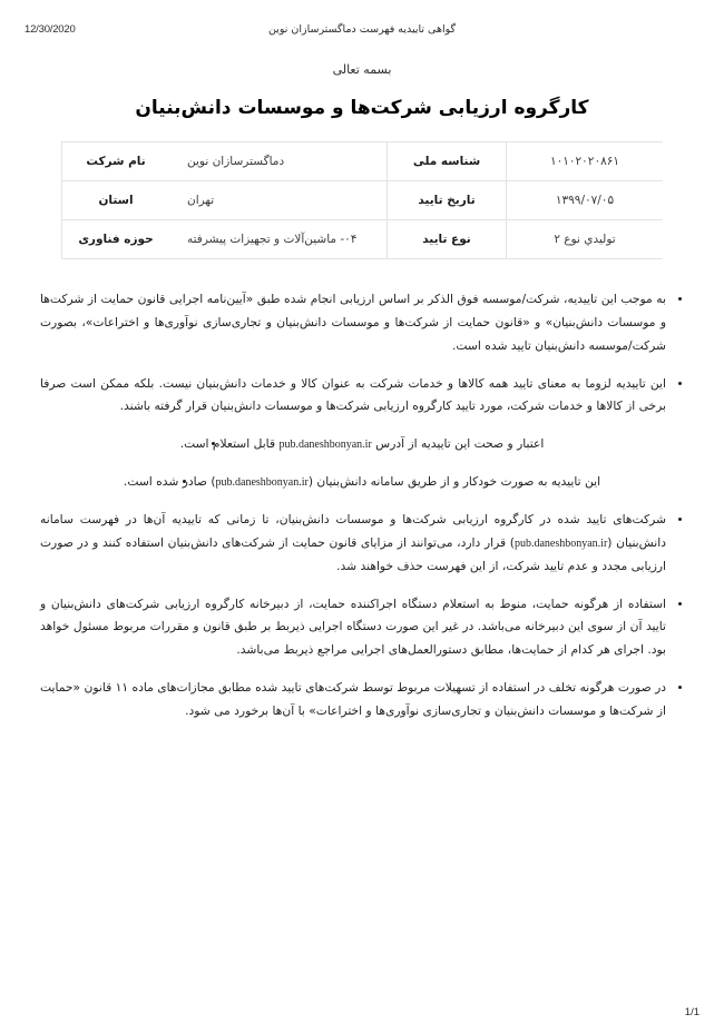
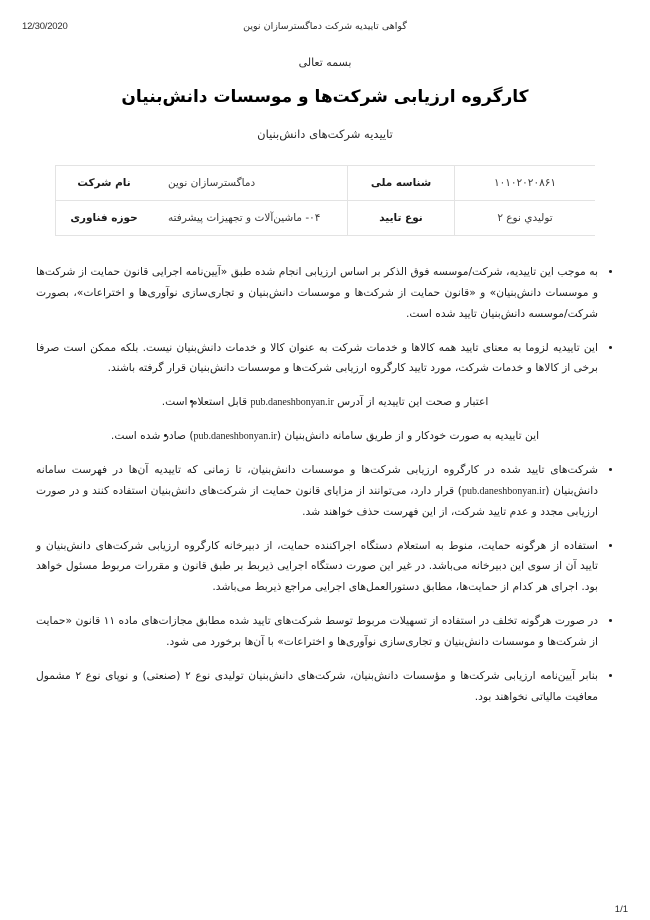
  12/30/2020
- گواهی تاییدیه فهرست دماگسترسازان نوین
+ گواهی تاییدیه شرکت دماگسترسازان نوین
  بسمه تعالی
  کارگروه ارزیابی شرکت‌ها و موسسات دانش‌بنیان
+ تاییدیه شرکت‌های دانش‌بنیان
  ۱۰۱۰۲۰۲۰۸۶۱	شناسه ملی	دماگسترسازان نوین	نام شرکت
- ۱۳۹۹/۰۷/۰۵	تاریخ تایید	تهران	استان
  تولیدي نوع ۲	نوع تایید	۰۴- ماشین‌آلات و تجهیزات پیشرفته	حوزه فناوری
  به موجب این تاییدیه، شرکت/موسسه فوق الذکر بر اساس ارزیابی انجام شده طبق «آیین‌نامه اجرایی قانون حمایت از شرکت‌ها و موسسات دانش‌بنیان» و «قانون حمایت از شرکت‌ها و موسسات دانش‌بنیان و تجاری‌سازی نوآوری‌ها و اختراعات»، بصورت شرکت/موسسه دانش‌بنیان تایید شده است.
  این تاییدیه لزوما به معنای تایید همه کالاها و خدمات شرکت به عنوان کالا و خدمات دانش‌بنیان نیست. بلکه ممکن است صرفا برخی از کالاها و خدمات شرکت، مورد تایید کارگروه ارزیابی شرکت‌ها و موسسات دانش‌بنیان قرار گرفته باشند.
  اعتبار و صحت این تاییدیه از آدرس pub.daneshbonyan.ir قابل استعلام است.
  این تاییدیه به صورت خودکار و از طریق سامانه دانش‌بنیان (pub.daneshbonyan.ir) صاد شده است.
  شرکت‌های تایید شده در کارگروه ارزیابی شرکت‌ها و موسسات دانش‌بنیان، تا زمانی که تاییدیه آن‌ها در فهرست سامانه دانش‌بنیان (pub.daneshbonyan.ir) قرار دارد، می‌توانند از مزایای قانون حمایت از شرکت‌های دانش‌بنیان استفاده کنند و در صورت ارزیابی مجدد و عدم تایید شرکت، از این فهرست حذف خواهند شد.
  استفاده از هرگونه حمایت، منوط به استعلام دستگاه اجراکننده حمایت، از دبیرخانه کارگروه ارزیابی شرکت‌های دانش‌بنیان و تایید آن از سوی این دبیرخانه می‌باشد. در غیر این صورت دستگاه اجرایی ذیربط بر طبق قانون و مقررات مربوط مسئول خواهد بود. اجرای هر کدام از حمایت‌ها، مطابق دستورالعمل‌های اجرایی مراجع ذیربط می‌باشد.
  در صورت هرگونه تخلف در استفاده از تسهیلات مربوط توسط شرکت‌های تایید شده مطابق مجازات‌های ماده ۱۱ قانون «حمایت از شرکت‌ها و موسسات دانش‌بنیان و تجاری‌سازی نوآوری‌ها و اختراعات» با آن‌ها برخورد می شود.
+ بنابر آیین‌نامه ارزیابی شرکت‌ها و مؤسسات دانش‌بنیان، شرکت‌های دانش‌بنیان تولیدی نوع ۲ (صنعتی) و نوپای نوع ۲ مشمول معافیت مالیاتی نخواهند بود.
  1/1
